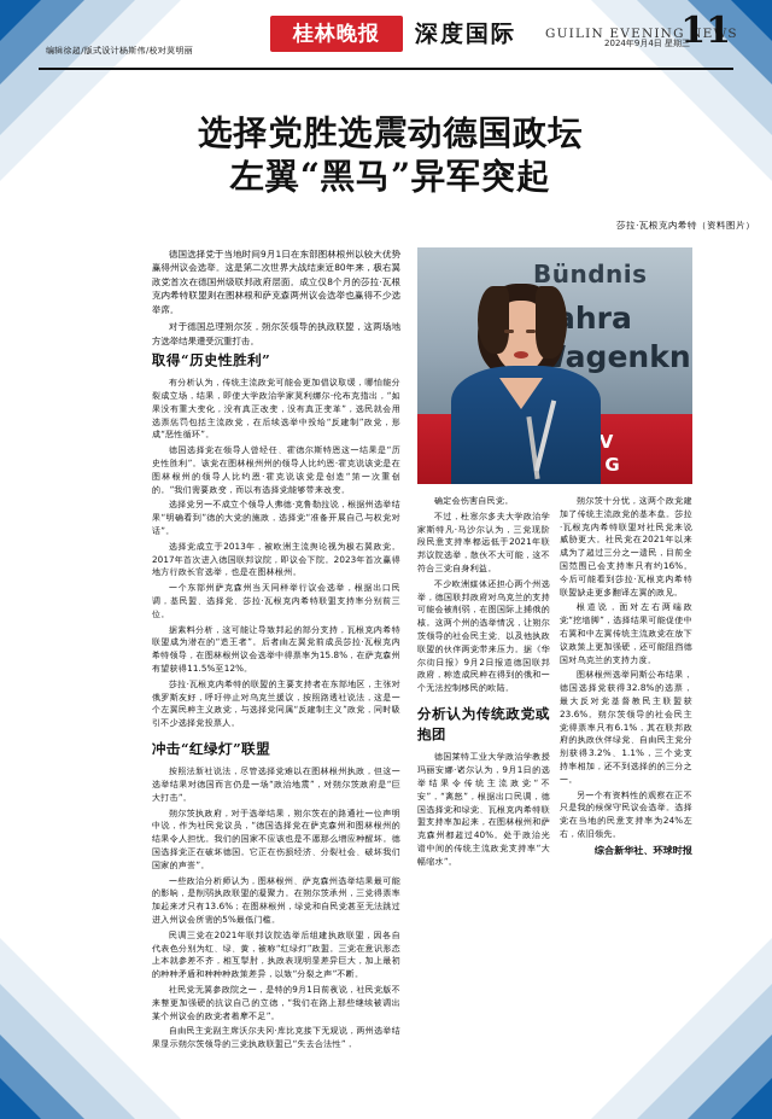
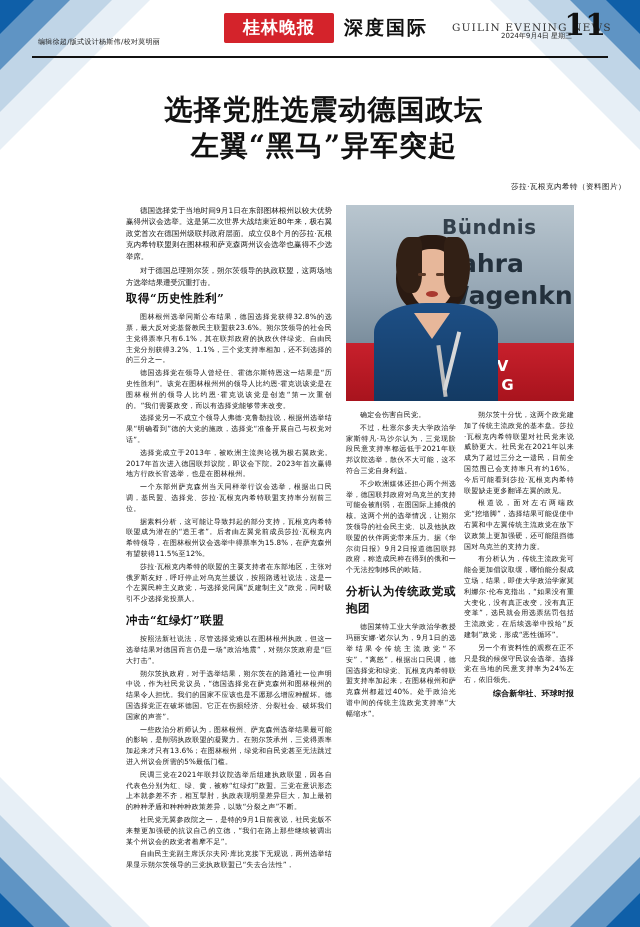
  编辑徐超/版式设计杨斯伟/校对莫明丽
  桂林晚报
  深度国际
  GUILIN EVENING NEWS
  11
  2024年9月4日 星期三
  选择党胜选震动德国政坛
  左翼“黑马”异军突起
  Bündnis
  agenkn
  莎拉·瓦根克内希特（资料图片）
  德国选择党于当地时间9月1日在东部图林根州以较大优势赢得州议会选举。这是第二次世界大战结束近80年来，极右翼政党首次在德国州级联邦政府层面。成立仅8个月的莎拉·瓦根克内希特联盟则在图林根和萨克森两州议会选举也赢得不少选举席。
  对于德国总理朔尔茨，朔尔茨领导的执政联盟，这两场地方选举结果遭受沉重打击。
  取得“历史性胜利”
- 有分析认为，传统主流政党可能会更加倡议取缓，哪怕能分裂成立场，结果，即使大学政治学家莫利娜尔·伦布克指出，“如果没有重大变化，没有真正改变，没有真正变革”，选民就会用选票惩罚包括主流政党，在后续选举中投给“反建制”政党，形成“恶性循环”。
+ 图林根州选举同斯公布结果，德国选择党获得32.8%的选票，最大反对党基督教民主联盟获23.6%。朔尔茨领导的社会民主党得票率只有6.1%，其在联邦政府的执政伙伴绿党、自由民主党分别获得3.2%、1.1%，三个党支持率相加，还不到选择的的三分之一。
  德国选择党在领导人曾经任、霍德尔斯特恩这一结果是“历史性胜利”。该党在图林根州州的领导人比约恩·霍克说该党是在图林根州的领导人比约恩·霍克说该党是创造“第一次重创的。”我们需要政变，而以有选择党能够带来改变。
  选择党另一不成立个领导人弗德·克鲁勒拉说，根据州选举结果“明确看到”德的大党的施政，选择党“准备开展自己与权党对话”。
  选择党成立于2013年，被欧洲主流舆论视为极右翼政党。2017年首次进入德国联邦议院，即议会下院。2023年首次赢得地方行政长官选举，也是在图林根州。
  一个东部州萨克森州当天同样举行议会选举，根据出口民调，基民盟、选择党、莎拉·瓦根克内希特联盟支持率分别前三位。
  据素料分析，这可能让导致邦起的部分支持，瓦根克内希特联盟成为潜在的“造王者”。后者由左翼党前成员莎拉·瓦根克内希特领导，在图林根州议会选举中得票率为15.8%，在萨克森州有望获得11.5%至12%。
  莎拉·瓦根克内希特的联盟的主要支持者在东部地区，主张对俄罗斯友好，呼吁停止对乌克兰援议，按照路透社说法，这是一个左翼民粹主义政党，与选择党同属“反建制主义”政党，同时吸引不少选择党投票人。
  冲击“红绿灯”联盟
  按照法新社说法，尽管选择党难以在图林根州执政，但这一选举结果对德国而言仍是一场“政治地震”，对朔尔茨政府是“巨大打击”。
  朔尔茨执政府，对于选举结果，朔尔茨在的路通社一位声明中说，作为社民党议员，“德国选择党在萨克森州和图林根州的结果令人担忧。我们的国家不应该也是不愿那么增应种醒坏。德国选择党正在破坏德国。它正在伤损经济、分裂社会、破坏我们国家的声誉”。
  一些政治分析师认为，图林根州、萨克森州选举结果最可能的影响，是削弱执政联盟的凝聚力。在朔尔茨承州，三党得票率加起来才只有13.6%；在图林根州，绿党和自民党甚至无法跳过进入州议会所需的5%最低门槛。
  民调三党在2021年联邦议院选举后组建执政联盟，因各自代表色分别为红、绿、黄，被称“红绿灯”政盟。三党在意识形态上本就参差不齐，相互掣肘，执政表现明显差异巨大，加上最初的种种矛盾和种种种政策差异，以致“分裂之声”不断。
  社民党无翼参政院之一，是特的9月1日前夜说，社民党版不来整更加强硬的抗议自己的立德，“我们在路上那些继续被调出某个州议会的政党者着摩不足”。
  自由民主党副主席沃尔夫冈·库比克接下无观说，两州选举结果显示朔尔茨领导的三党执政联盟已“失去合法性”，
  确定会伤害自民党。
  不过，杜塞尔多夫大学政治学家斯特凡·马沙尔认为，三党现阶段民意支持率都远低于2021年联邦议院选举，散伙不大可能，这不符合三党自身利益。
  不少欧洲媒体还担心两个州选举，德国联邦政府对乌克兰的支持可能会被削弱，在图国际上捕俄的核。这两个州的选举情况，让朔尔茨领导的社会民主党、以及他执政联盟的伙伴两党带来压力。据《华尔街日报》9月2日报道德国联邦政府，称造成民粹在得到的俄和一个无法控制移民的欧陆。
  分析认为传统政党或抱团
  德国莱特工业大学政治学教授玛丽安娜·诸尔认为，9月1日的选举结果令传统主流政党“不安”，“离怒”，根据出口民调，德国选择党和绿党、瓦根克内希特联盟支持率加起来，在图林根州和萨克森州都超过40%。处于政治光谱中间的传统主流政党支持率“大幅缩水”。
  朔尔茨十分忧，这两个政党建加了传统主流政党的基本盘。莎拉·瓦根克内希特联盟对社民党来说威胁更大。社民党在2021年以来成为了超过三分之一遗民，目前全国范围已会支持率只有约16%。今后可能看到莎拉·瓦根克内希特联盟缺走更多翻译左翼的政见。
  根道说，面对左右两端政党“挖墙脚”，选择结果可能促使中右翼和中左翼传统主流政党在放下议政策上更加强硬，还可能阻挡德国对乌克兰的支持力度。
- 图林根州选举同斯公布结果，德国选择党获得32.8%的选票，最大反对党基督教民主联盟获23.6%。朔尔茨领导的社会民主党得票率只有6.1%，其在联邦政府的执政伙伴绿党、自由民主党分别获得3.2%、1.1%，三个党支持率相加，还不到选择的的三分之一。
+ 有分析认为，传统主流政党可能会更加倡议取缓，哪怕能分裂成立场，结果，即使大学政治学家莫利娜尔·伦布克指出，“如果没有重大变化，没有真正改变，没有真正变革”，选民就会用选票惩罚包括主流政党，在后续选举中投给“反建制”政党，形成“恶性循环”。
  另一个有资料性的观察在正不只是我的候保守民议会选举。选择党在当地的民意支持率为24%左右，依旧领先。
  综合新华社、环球时报
